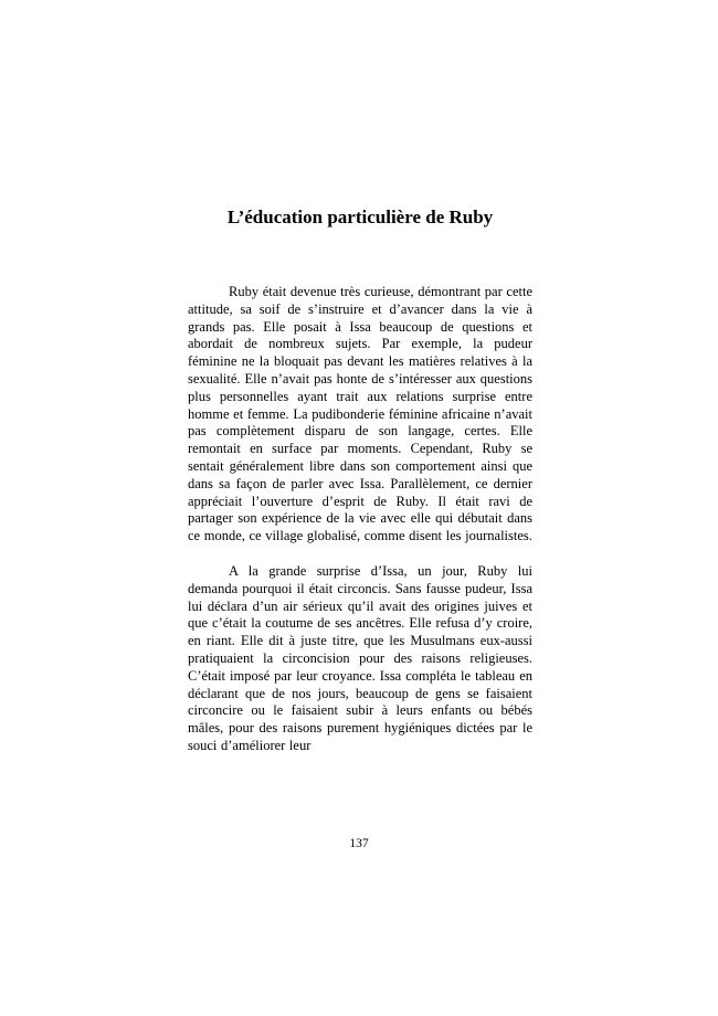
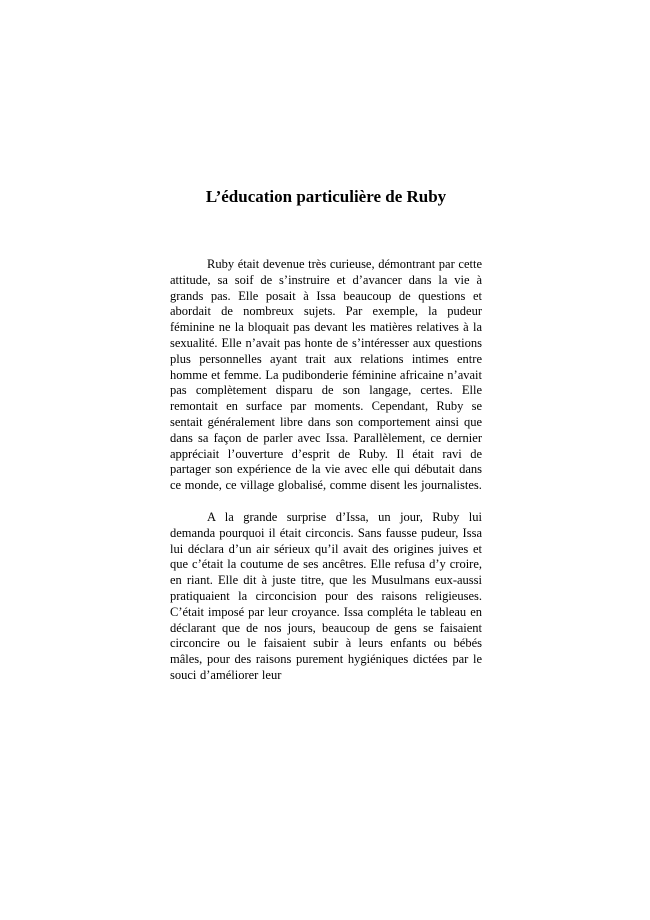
  L’éducation particulière de Ruby
- Ruby était devenue très curieuse, démontrant par cette attitude, sa soif de s’instruire et d’avancer dans la vie à grands pas. Elle posait à Issa beaucoup de questions et abordait de nombreux sujets. Par exemple, la pudeur féminine ne la bloquait pas devant les matières relatives à la sexualité. Elle n’avait pas honte de s’intéresser aux questions plus personnelles ayant trait aux relations surprise entre homme et femme. La pudibonderie féminine africaine n’avait pas complètement disparu de son langage, certes. Elle remontait en surface par moments. Cependant, Ruby se sentait généralement libre dans son comportement ainsi que dans sa façon de parler avec Issa. Parallèlement, ce dernier appréciait l’ouverture d’esprit de Ruby. Il était ravi de partager son expérience de la vie avec elle qui débutait dans ce monde, ce village globalisé, comme disent les journalistes.
+ Ruby était devenue très curieuse, démontrant par cette attitude, sa soif de s’instruire et d’avancer dans la vie à grands pas. Elle posait à Issa beaucoup de questions et abordait de nombreux sujets. Par exemple, la pudeur féminine ne la bloquait pas devant les matières relatives à la sexualité. Elle n’avait pas honte de s’intéresser aux questions plus personnelles ayant trait aux relations intimes entre homme et femme. La pudibonderie féminine africaine n’avait pas complètement disparu de son langage, certes. Elle remontait en surface par moments. Cependant, Ruby se sentait généralement libre dans son comportement ainsi que dans sa façon de parler avec Issa. Parallèlement, ce dernier appréciait l’ouverture d’esprit de Ruby. Il était ravi de partager son expérience de la vie avec elle qui débutait dans ce monde, ce village globalisé, comme disent les journalistes.
  A la grande surprise d’Issa, un jour, Ruby lui demanda pourquoi il était circoncis. Sans fausse pudeur, Issa lui déclara d’un air sérieux qu’il avait des origines juives et que c’était la coutume de ses ancêtres. Elle refusa d’y croire, en riant. Elle dit à juste titre, que les Musulmans eux-aussi pratiquaient la circoncision pour des raisons religieuses. C’était imposé par leur croyance. Issa compléta le tableau en déclarant que de nos jours, beaucoup de gens se faisaient circoncire ou le faisaient subir à leurs enfants ou bébés mâles, pour des raisons purement hygiéniques dictées par le souci d’améliorer leur
- 137
